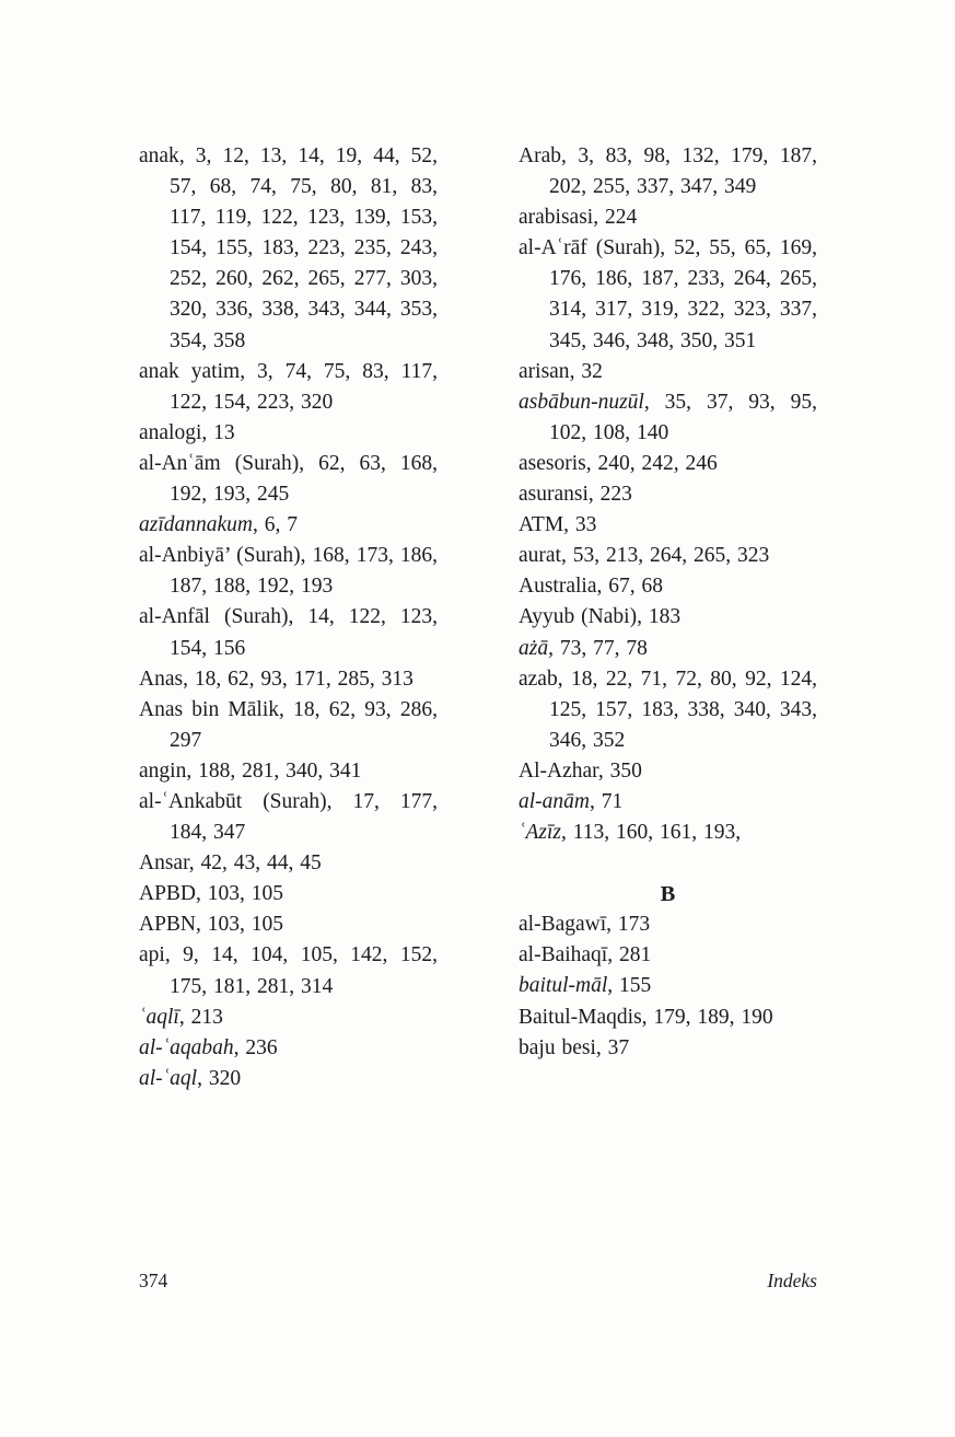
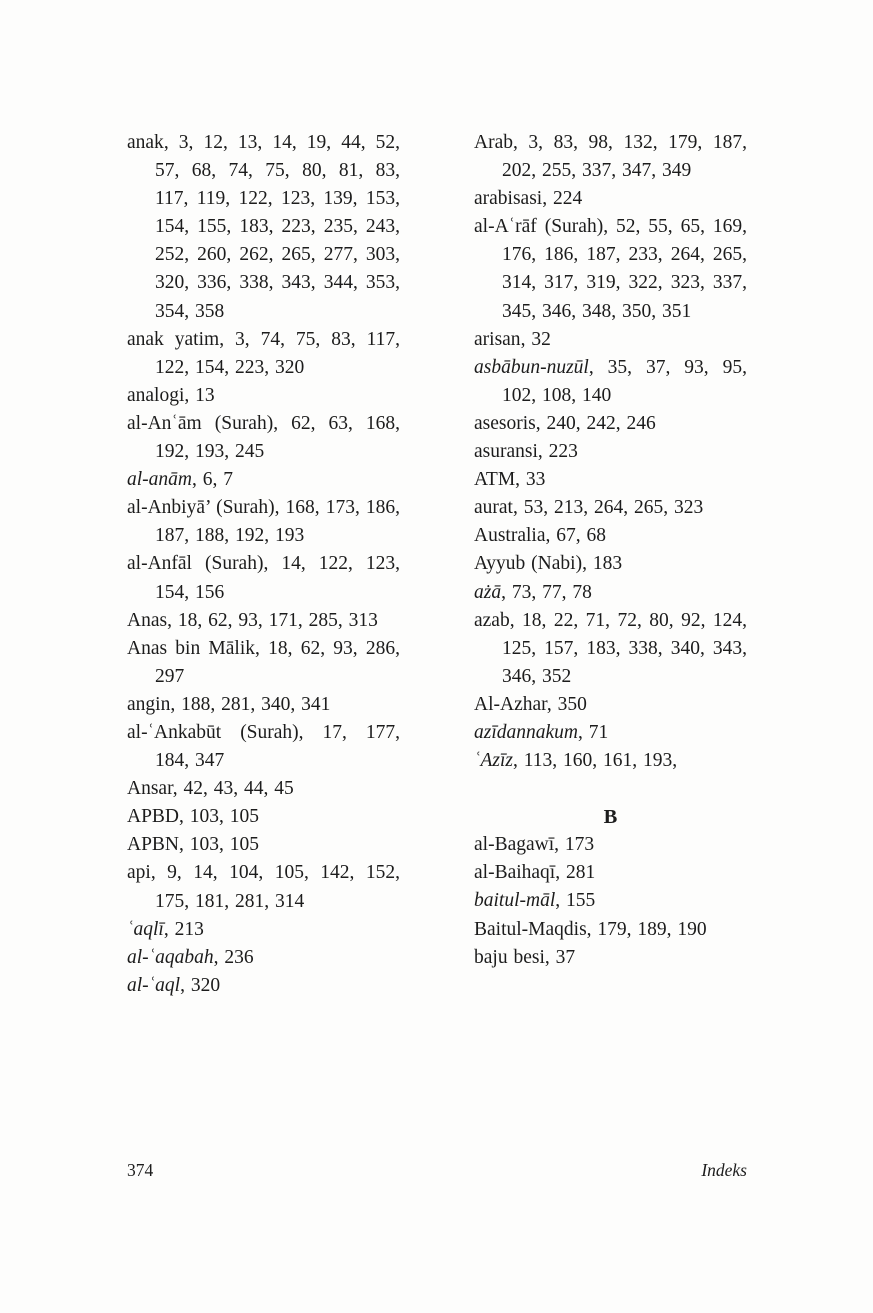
  anak, 3, 12, 13, 14, 19, 44, 52, 57, 68, 74, 75, 80, 81, 83, 117, 119, 122, 123, 139, 153, 154, 155, 183, 223, 235, 243, 252, 260, 262, 265, 277, 303, 320, 336, 338, 343, 344, 353, 354, 358
  anak yatim, 3, 74, 75, 83, 117, 122, 154, 223, 320
  analogi, 13
  al-Anʿām (Surah), 62, 63, 168, 192, 193, 245
- azīdannakum, 6, 7
+ al-anām, 6, 7
  al-Anbiyā’ (Surah), 168, 173, 186, 187, 188, 192, 193
  al-Anfāl (Surah), 14, 122, 123, 154, 156
  Anas, 18, 62, 93, 171, 285, 313
  Anas bin Mālik, 18, 62, 93, 286, 297
  angin, 188, 281, 340, 341
  al-ʿAnkabūt (Surah), 17, 177, 184, 347
  Ansar, 42, 43, 44, 45
  APBD, 103, 105
  APBN, 103, 105
  api, 9, 14, 104, 105, 142, 152, 175, 181, 281, 314
  ʿaqlī, 213
  al-ʿaqabah, 236
  al-ʿaql, 320
  Arab, 3, 83, 98, 132, 179, 187, 202, 255, 337, 347, 349
  arabisasi, 224
  al-Aʿrāf (Surah), 52, 55, 65, 169, 176, 186, 187, 233, 264, 265, 314, 317, 319, 322, 323, 337, 345, 346, 348, 350, 351
  arisan, 32
  asbābun-nuzūl, 35, 37, 93, 95, 102, 108, 140
  asesoris, 240, 242, 246
  asuransi, 223
  ATM, 33
  aurat, 53, 213, 264, 265, 323
  Australia, 67, 68
  Ayyub (Nabi), 183
  ażā, 73, 77, 78
  azab, 18, 22, 71, 72, 80, 92, 124, 125, 157, 183, 338, 340, 343, 346, 352
  Al-Azhar, 350
- al-anām, 71
+ azīdannakum, 71
  ʿAzīz, 113, 160, 161, 193,
  B
  al-Bagawī, 173
  al-Baihaqī, 281
  baitul-māl, 155
  Baitul-Maqdis, 179, 189, 190
  baju besi, 37
  374
  Indeks
